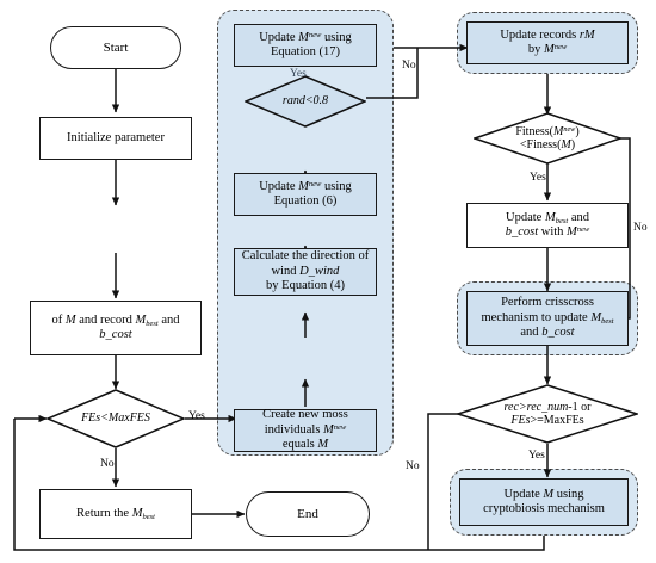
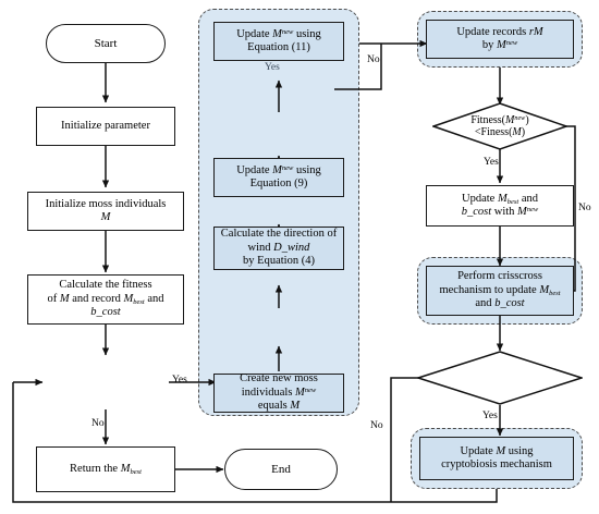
  Start
  Initialize parameter
+ Initialize moss individuals
+ M
+ Calculate the fitness
  of M and record M and
  b_cost
- FEs<MaxFES
  Return the M
  End
  Create new moss
  individuals M
  equals M
  Calculate the direction of
  wind D_wind
  by Equation (4)
  Update M using
- Equation (6)
+ Equation (9)
- rand<0.8
  Update M using
- Equation (17)
+ Equation (11)
  Update records rM
  Fitness(M )
  <Finess(M)
  Update M and
  b_cost with M
  Perform crisscross
  mechanism to update M
  and b_cost
- rec>rec_num-1 or
- FEs>=MaxFEs
  Update M using
  cryptobiosis mechanism
  Yes
  No
  Yes
  No
  Yes
  No
  Yes
  No
